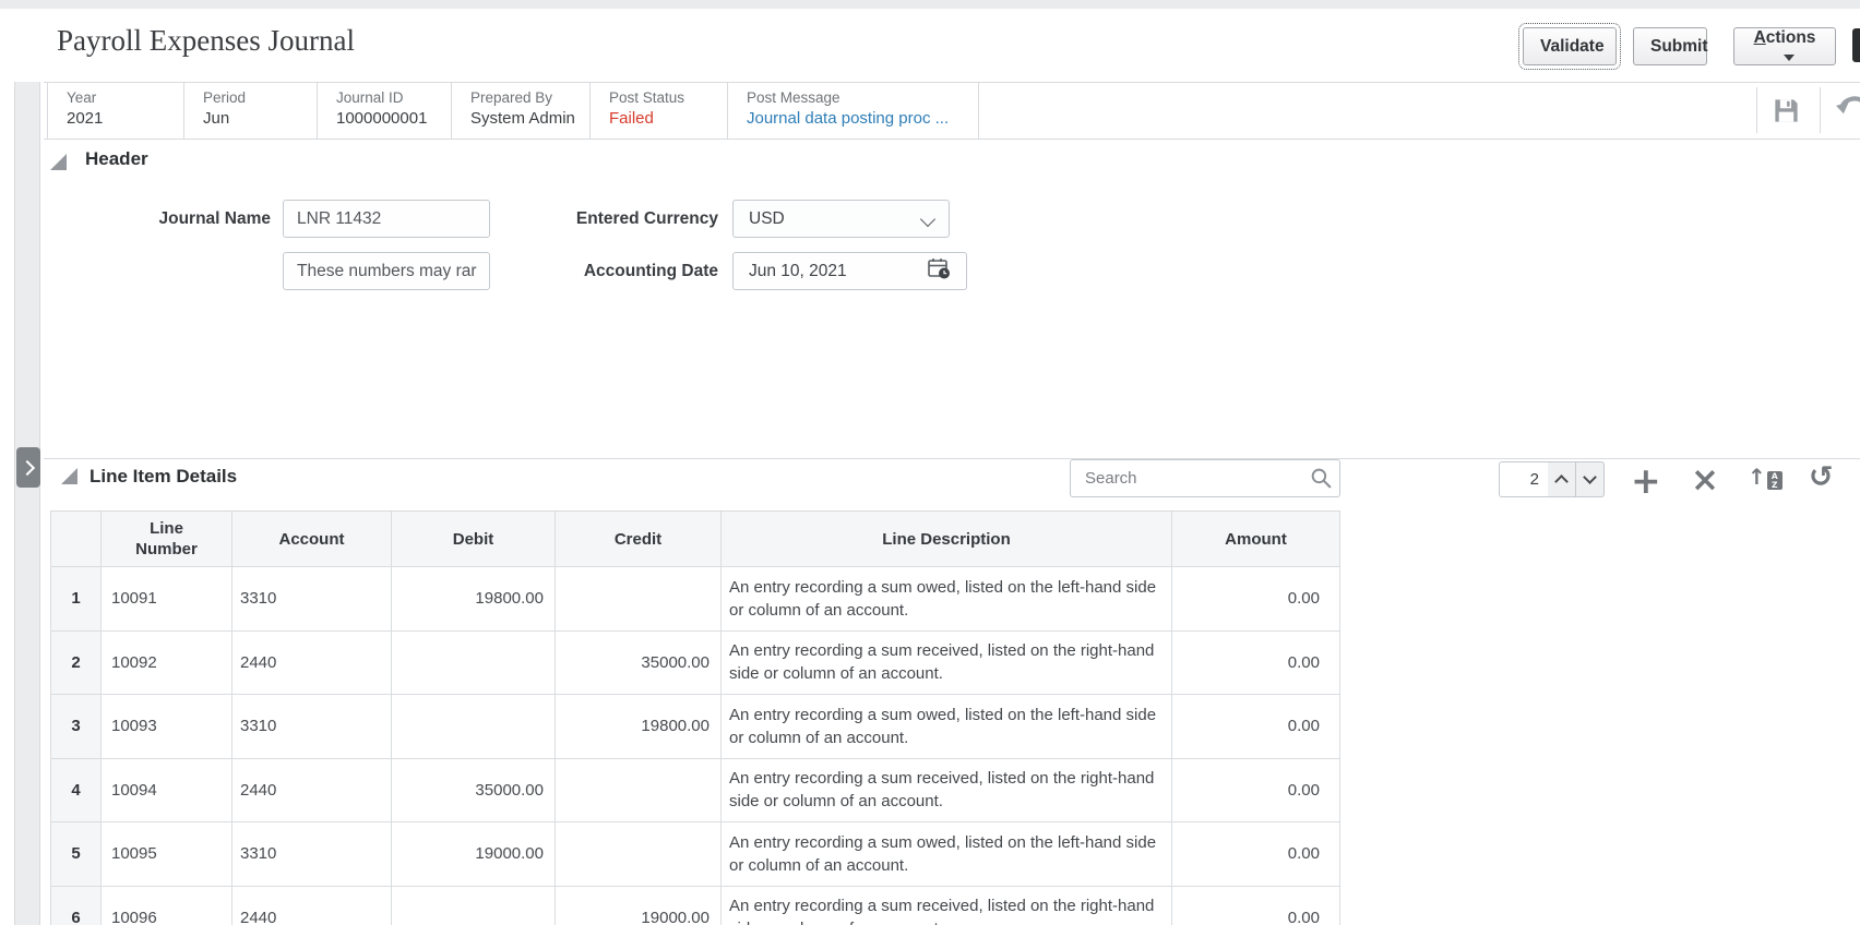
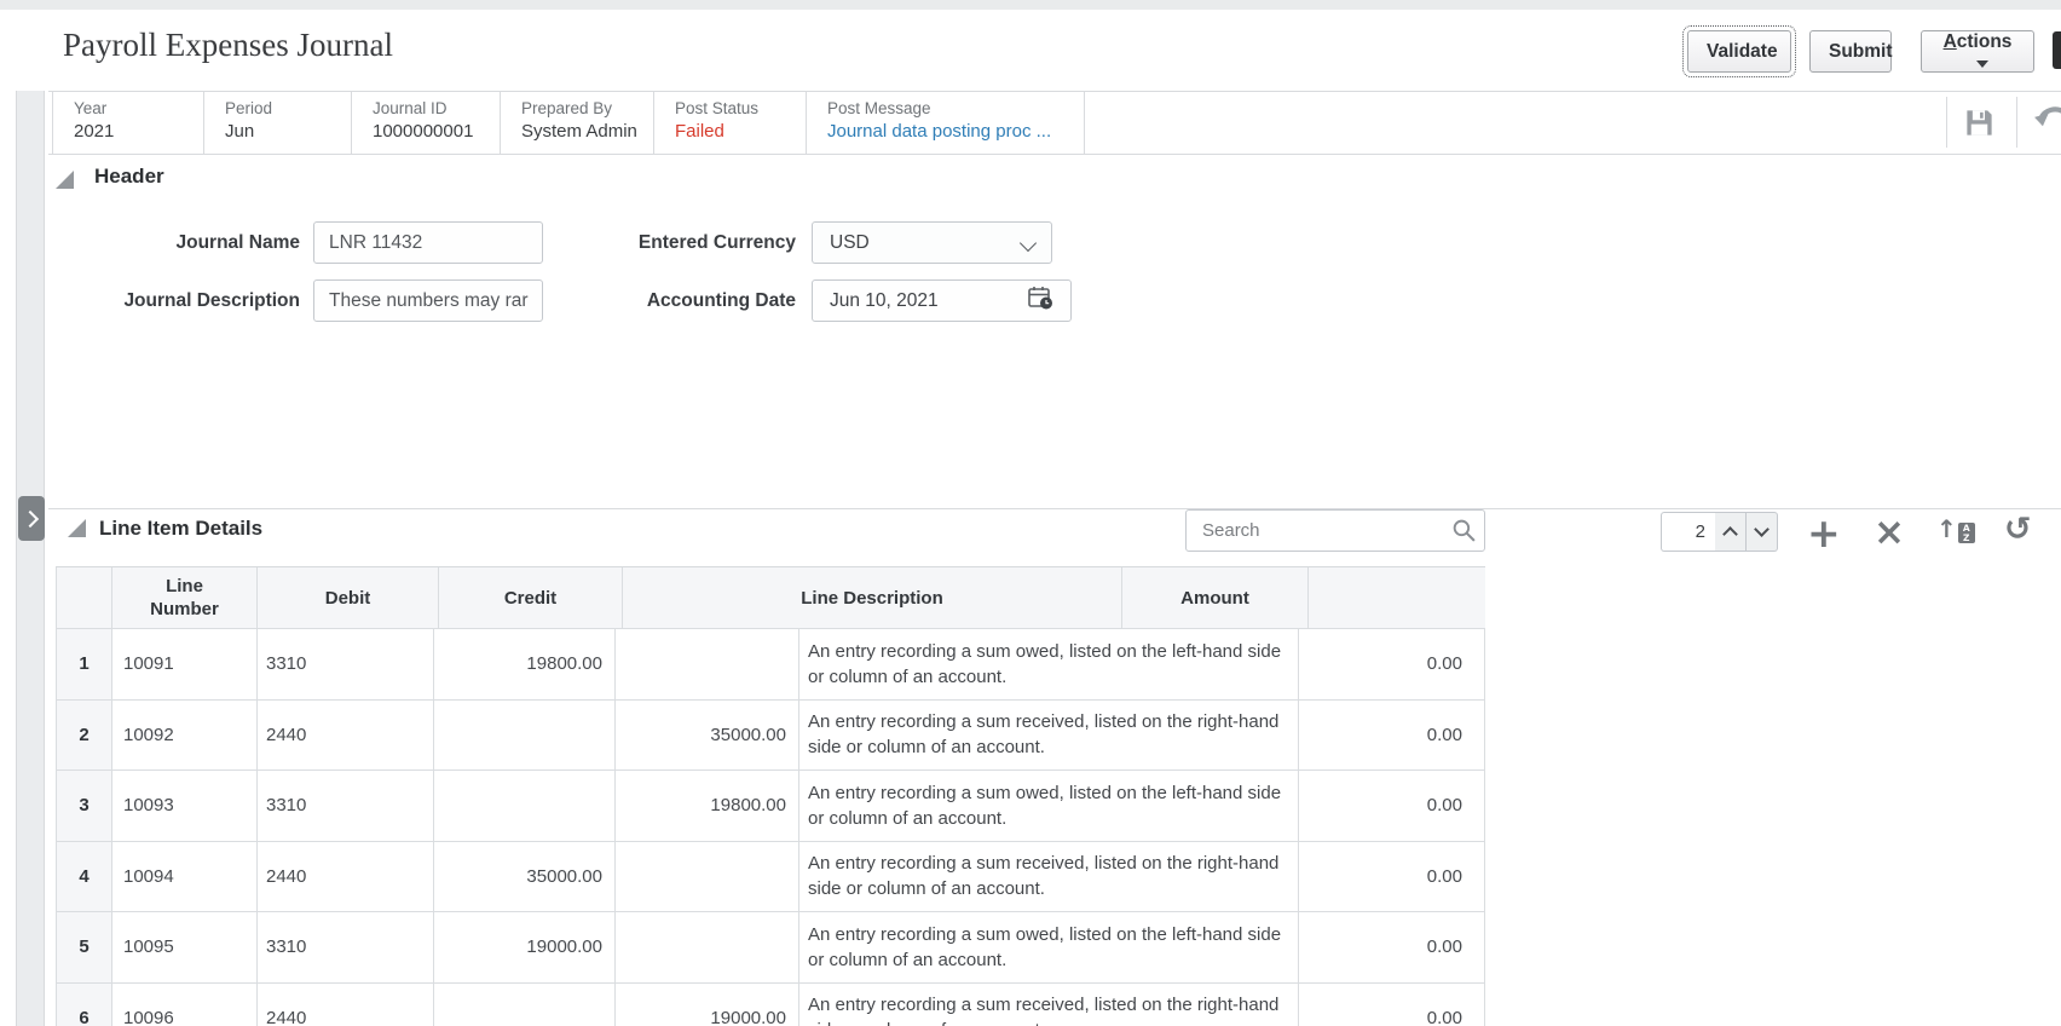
  Payroll Expenses Journal
  Validate
  Submit
  Actions
  Year
  2021
  Period
  Jun
  Journal ID
  1000000001
  Prepared By
  System Admin
  Post Status
  Failed
  Post Message
  Journal data posting proc ...
  Header
  Journal Name
  LNR 11432
+ Journal Description
  These numbers may rar
  Entered Currency
  USD
  Accounting Date
  Jun 10, 2021
  Line Item Details
  Search
  2
  +
  ×
  ↑ A
  Z
  Line Number
- Account
  Debit
  Credit
  Line Description
  Amount
  1
  10091
  3310
  19800.00
  An entry recording a sum owed, listed on the left-hand side or column of an account.
  0.00
  2
  10092
  2440
  35000.00
  An entry recording a sum received, listed on the right-hand side or column of an account.
  0.00
  3
  10093
  3310
  19800.00
  An entry recording a sum owed, listed on the left-hand side or column of an account.
  0.00
  4
  10094
  2440
  35000.00
  An entry recording a sum received, listed on the right-hand side or column of an account.
  0.00
  5
  10095
  3310
  19000.00
  An entry recording a sum owed, listed on the left-hand side or column of an account.
  0.00
  6
  10096
  2440
  19000.00
  0.00
